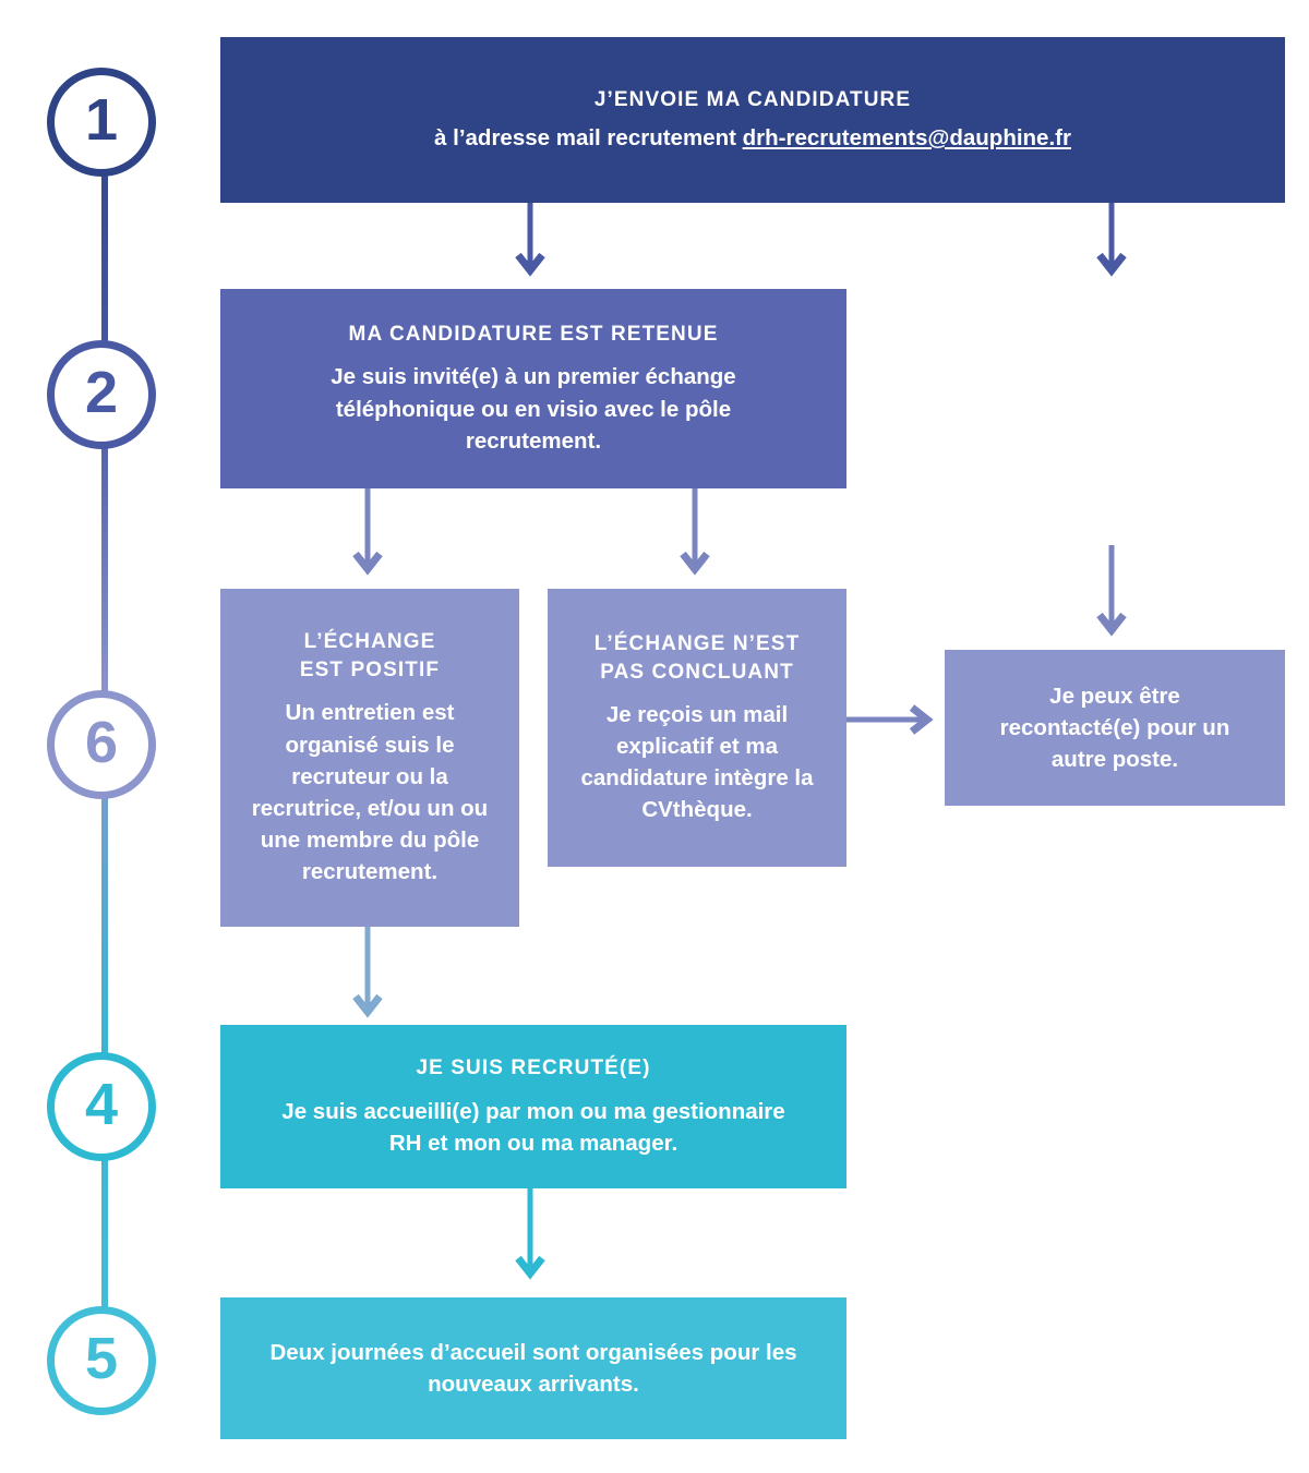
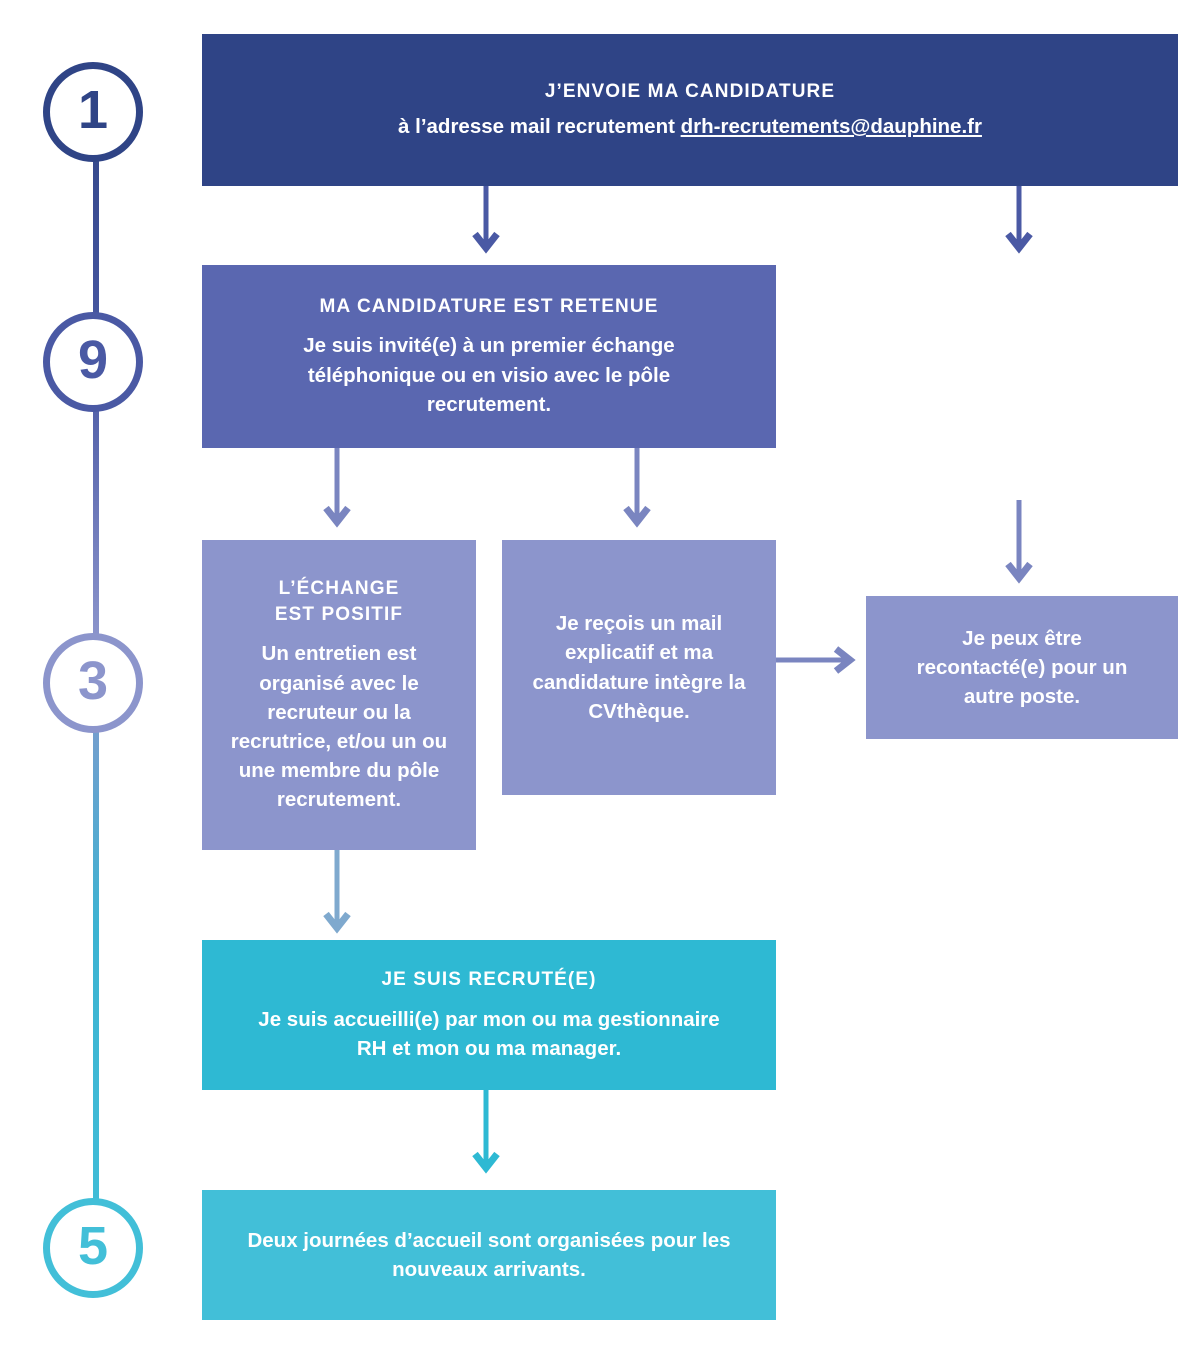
  1
- 2
+ 9
- 6
+ 3
- 4
  5
  J’ENVOIE MA CANDIDATURE
  à l’adresse mail recrutement drh-recrutements@dauphine.fr
  MA CANDIDATURE EST RETENUE
  Je suis invité(e) à un premier échange téléphonique ou en visio avec le pôle recrutement.
  L’ÉCHANGE EST POSITIF
- Un entretien est organisé suis le recruteur ou la recrutrice, et/ou un ou une membre du pôle recrutement.
+ Un entretien est organisé avec le recruteur ou la recrutrice, et/ou un ou une membre du pôle recrutement.
- L’ÉCHANGE N’EST PAS CONCLUANT
  Je reçois un mail explicatif et ma candidature intègre la CVthèque.
  Je peux être recontacté(e) pour un autre poste.
  JE SUIS RECRUTÉ(E)
  Je suis accueilli(e) par mon ou ma gestionnaire RH et mon ou ma manager.
  Deux journées d’accueil sont organisées pour les nouveaux arrivants.
